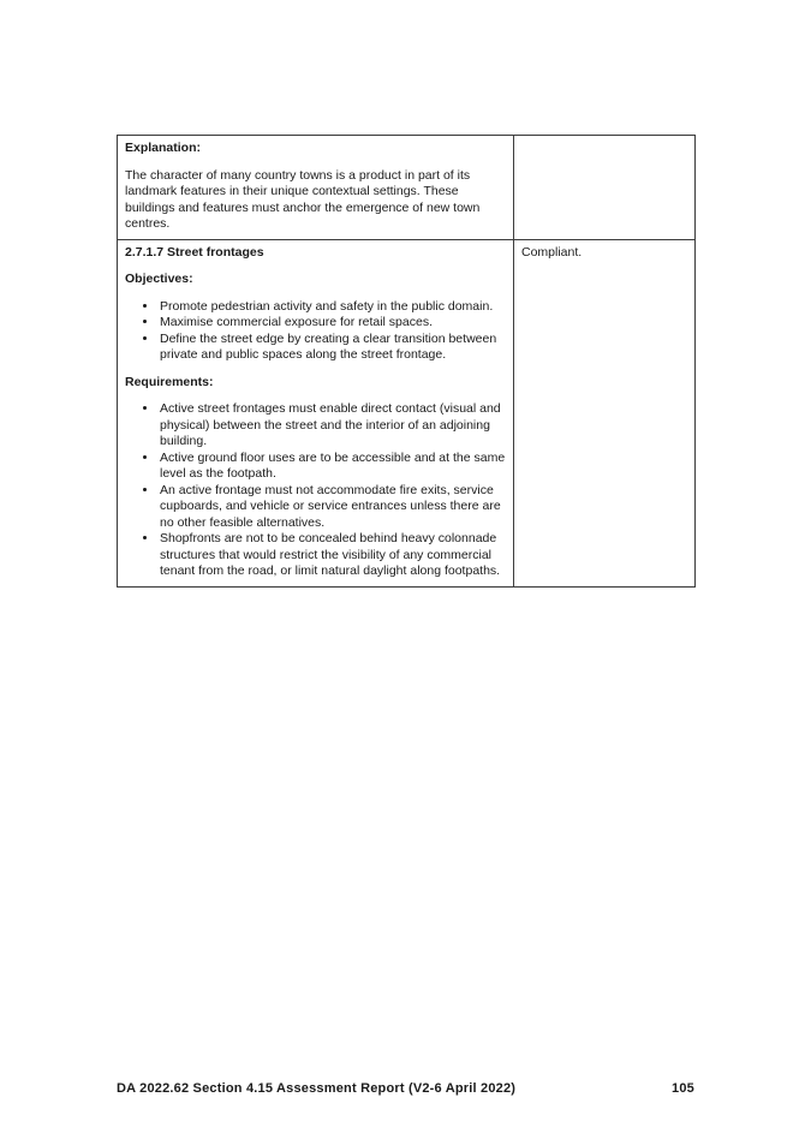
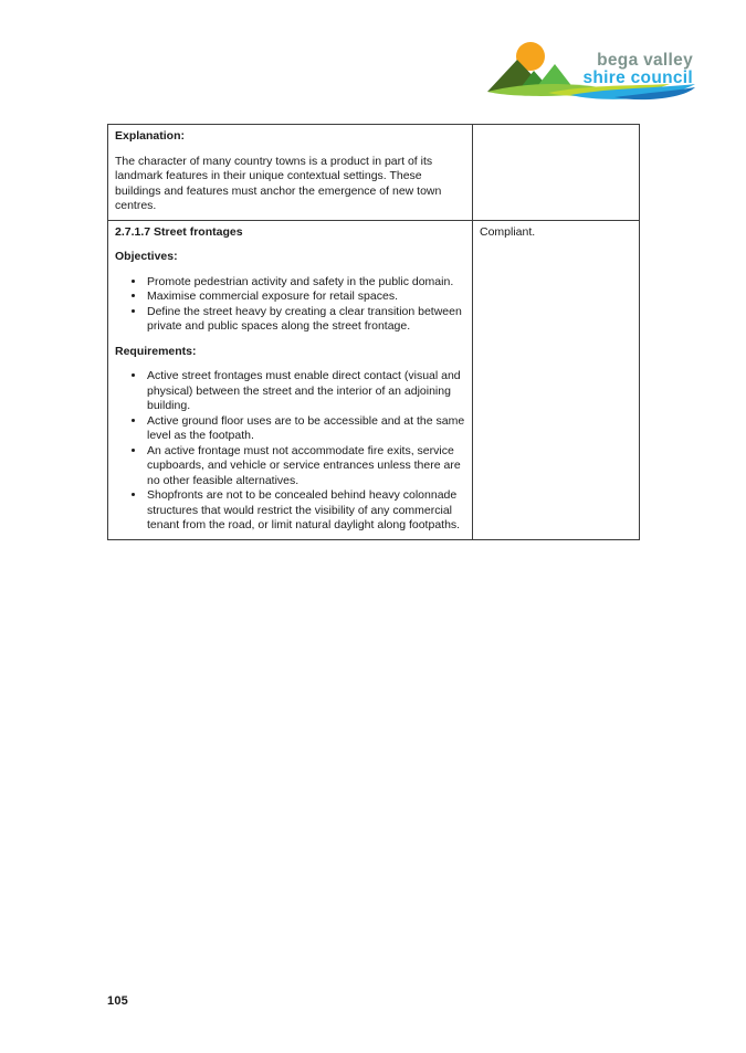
+ bega valley
+ shire council
  Explanation: The character of many country towns is a product in part of its landmark features in their unique contextual settings. These buildings and features must anchor the emergence of new town centres.
- 2.7.1.7 Street frontages Objectives: Promote pedestrian activity and safety in the public domain.Maximise commercial exposure for retail spaces.Define the street edge by creating a clear transition between private and public spaces along the street frontage. Requirements: Active street frontages must enable direct contact (visual and physical) between the street and the interior of an adjoining building.Active ground floor uses are to be accessible and at the same level as the footpath.An active frontage must not accommodate fire exits, service cupboards, and vehicle or service entrances unless there are no other feasible alternatives.Shopfronts are not to be concealed behind heavy colonnade structures that would restrict the visibility of any commercial tenant from the road, or limit natural daylight along footpaths.	Compliant.
+ 2.7.1.7 Street frontages Objectives: Promote pedestrian activity and safety in the public domain.Maximise commercial exposure for retail spaces.Define the street heavy by creating a clear transition between private and public spaces along the street frontage. Requirements: Active street frontages must enable direct contact (visual and physical) between the street and the interior of an adjoining building.Active ground floor uses are to be accessible and at the same level as the footpath.An active frontage must not accommodate fire exits, service cupboards, and vehicle or service entrances unless there are no other feasible alternatives.Shopfronts are not to be concealed behind heavy colonnade structures that would restrict the visibility of any commercial tenant from the road, or limit natural daylight along footpaths.	Compliant.
- DA 2022.62 Section 4.15 Assessment Report (V2-6 April 2022)
  105
